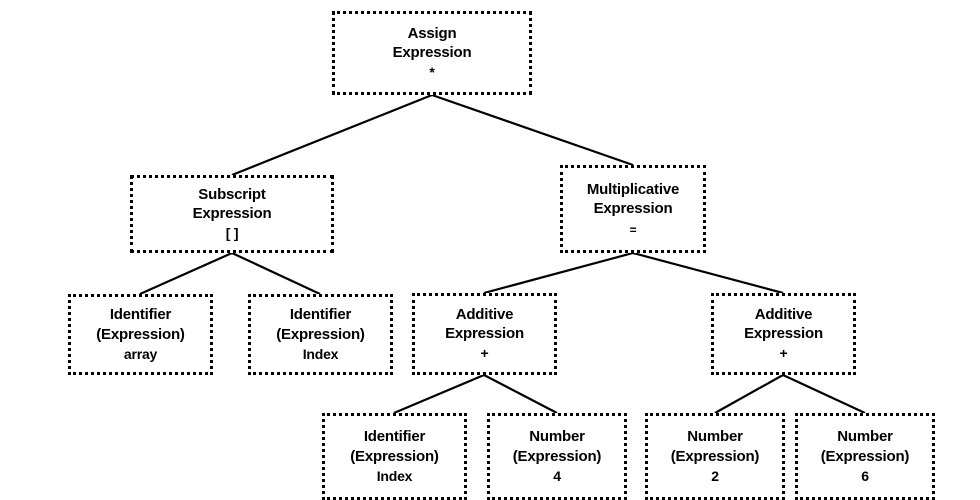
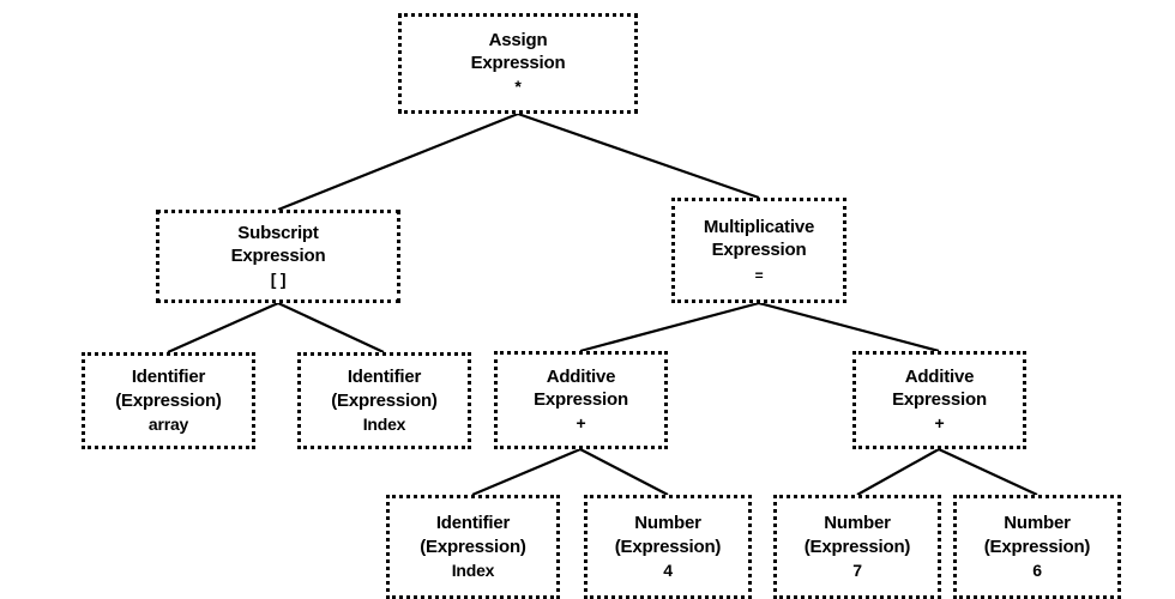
  Assign
  Expression
  *
  Subscript
  Expression
  [ ]
  Multiplicative
  Expression
  =
  Identifier
  (Expression)
  array
  Identifier
  (Expression)
  Index
  Additive
  Expression
  +
  Additive
  Expression
  +
  Identifier
  (Expression)
  Index
  Number
  (Expression)
  4
  Number
  (Expression)
- 2
+ 7
  Number
  (Expression)
  6
